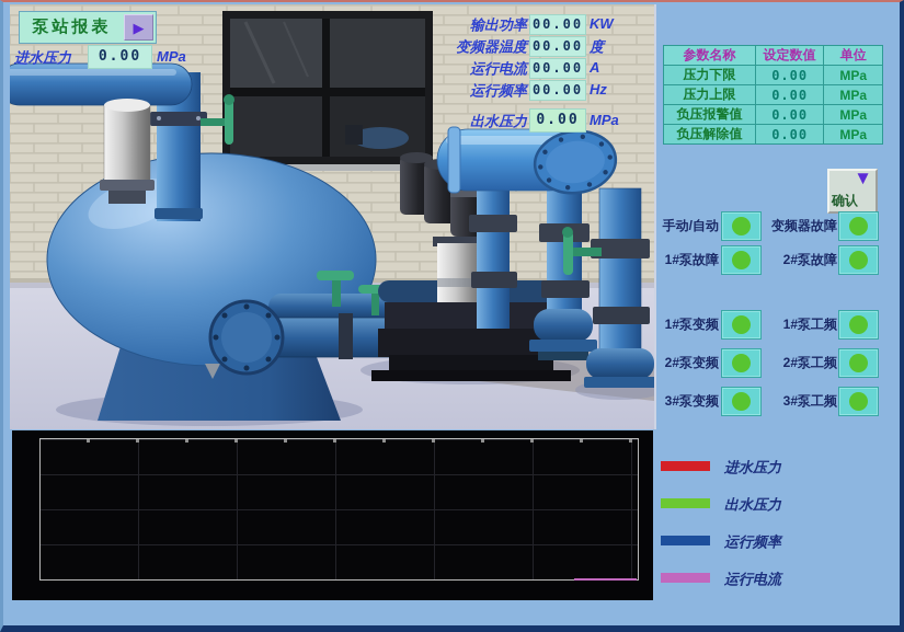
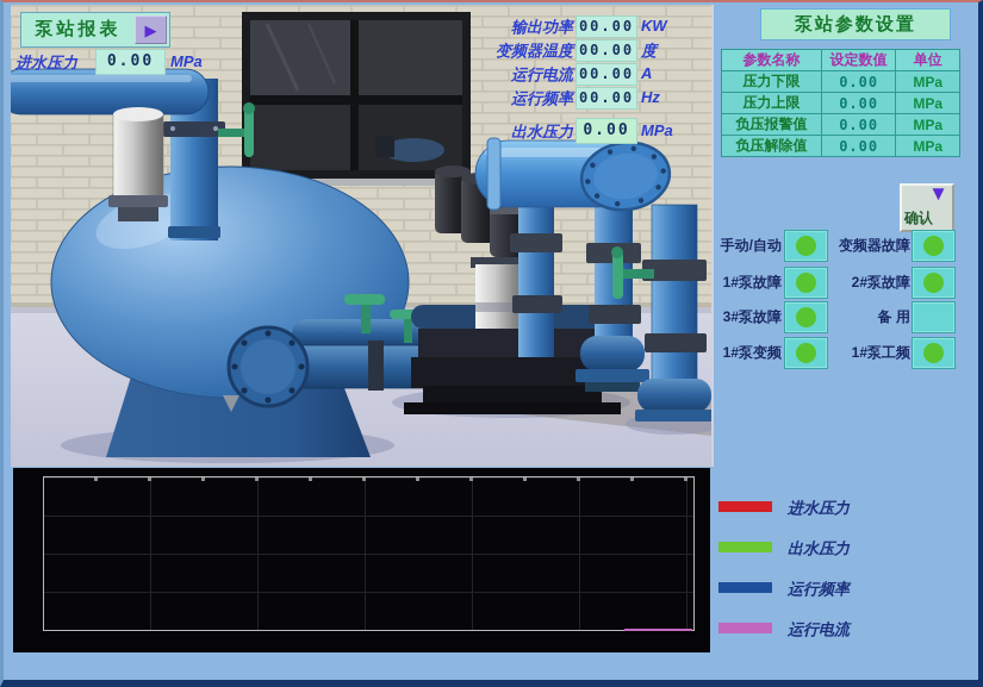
  泵站报表
  ▶
  进水压力
  0.00
  MPa
  输出功率
  00.00
  KW
  变频器温度
  00.00
  度
  运行电流
  00.00
  A
  运行频率
  00.00
  Hz
  出水压力
  0.00
  MPa
+ 泵站参数设置
  参数名称	设定数值	单位
  压力下限	0.00	MPa
  压力上限	0.00	MPa
  负压报警值	0.00	MPa
  负压解除值	0.00	MPa
  ▼
  确认
  手动/自动
  变频器故障
  1#泵故障
  2#泵故障
+ 3#泵故障
+ 备 用
  1#泵变频
  1#泵工频
- 2#泵变频
- 2#泵工频
- 3#泵变频
- 3#泵工频
  进水压力
  出水压力
  运行频率
  运行电流
